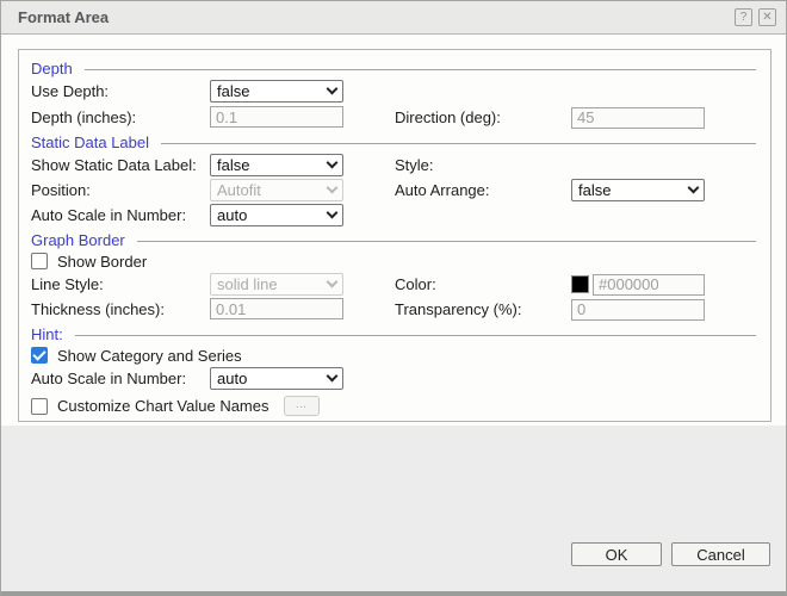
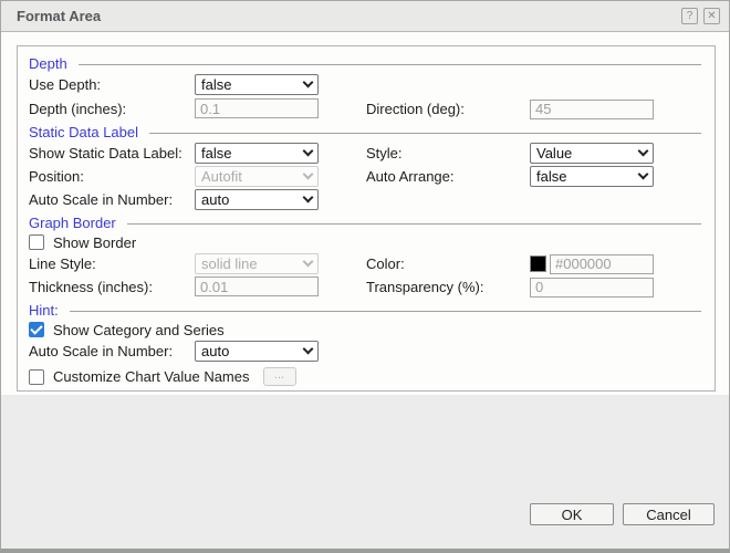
  Format Area
  ?
  ✕
  Depth
  Use Depth:
  false
  Depth (inches):
  0.1
  Direction (deg):
  45
  Static Data Label
  Show Static Data Label:
  false
  Style:
+ Value
  Position:
  Autofit
  Auto Arrange:
  false
  Auto Scale in Number:
  auto
  Graph Border
  Show Border
  Line Style:
  solid line
  Color:
  #000000
  Thickness (inches):
  0.01
  Transparency (%):
  0
  Hint:
  Show Category and Series
  Auto Scale in Number:
  auto
  Customize Chart Value Names
  ...
  OK
  Cancel
